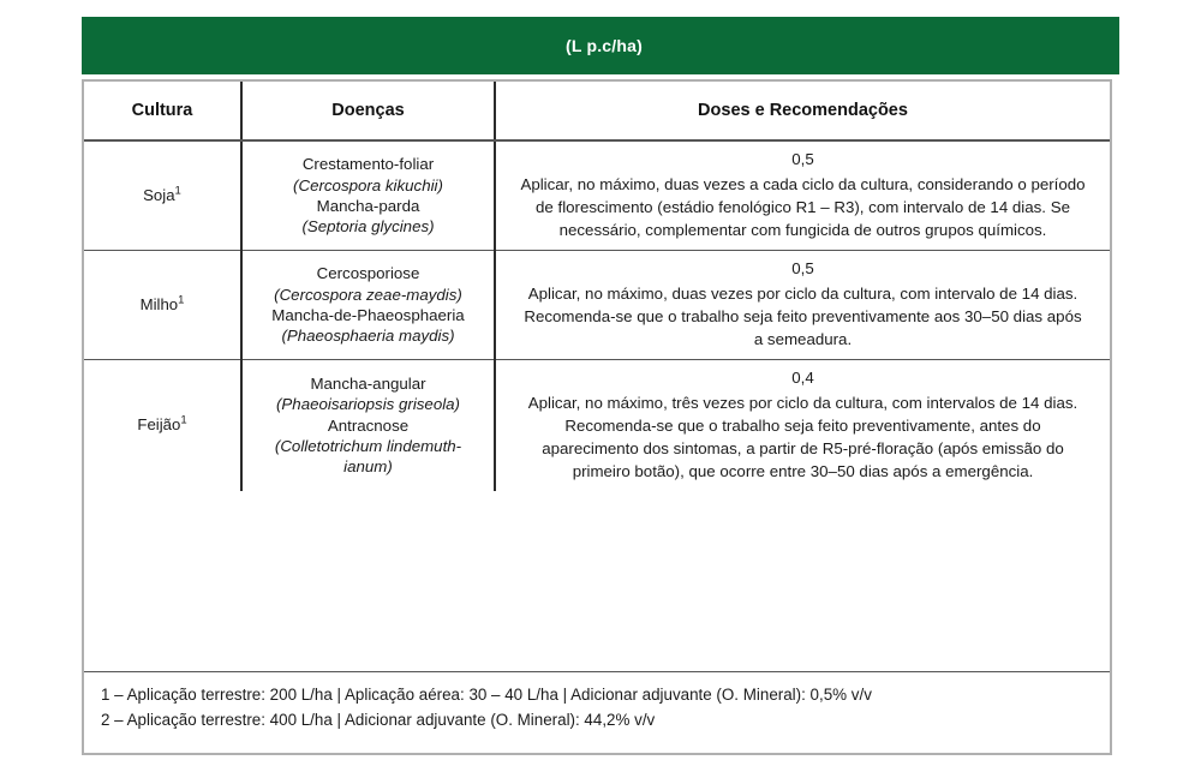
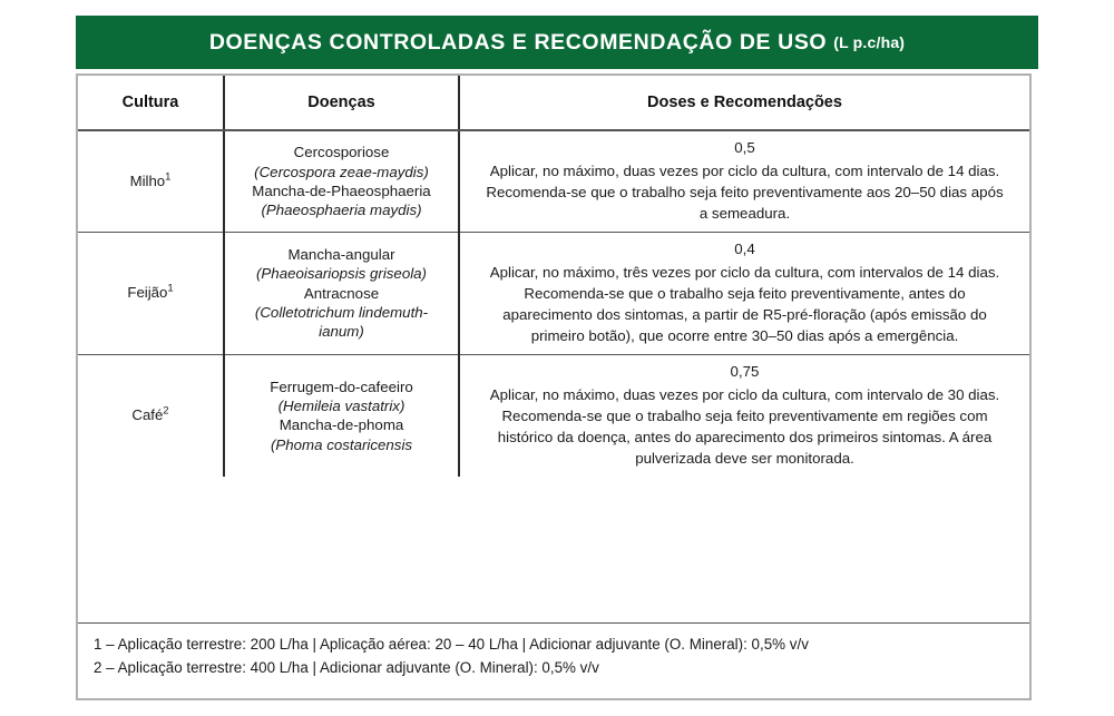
+ DOENÇAS CONTROLADAS E RECOMENDAÇÃO DE USO
  (L p.c/ha)
  Cultura	Doenças	Doses e Recomendações
- Soja1	Crestamento-foliar (Cercospora kikuchii) Mancha-parda (Septoria glycines)	0,5 Aplicar, no máximo, duas vezes a cada ciclo da cultura, considerando o período de florescimento (estádio fenológico R1 – R3), com intervalo de 14 dias. Se necessário, complementar com fungicida de outros grupos químicos.
- Milho1	Cercosporiose (Cercospora zeae-maydis) Mancha-de-Phaeosphaeria (Phaeosphaeria maydis)	0,5 Aplicar, no máximo, duas vezes por ciclo da cultura, com intervalo de 14 dias. Recomenda-se que o trabalho seja feito preventivamente aos 30–50 dias após a semeadura.
+ Milho1	Cercosporiose (Cercospora zeae-maydis) Mancha-de-Phaeosphaeria (Phaeosphaeria maydis)	0,5 Aplicar, no máximo, duas vezes por ciclo da cultura, com intervalo de 14 dias. Recomenda-se que o trabalho seja feito preventivamente aos 20–50 dias após a semeadura.
  Feijão1	Mancha-angular (Phaeoisariopsis griseola) Antracnose (Colletotrichum lindemuth-ianum)	0,4 Aplicar, no máximo, três vezes por ciclo da cultura, com intervalos de 14 dias. Recomenda-se que o trabalho seja feito preventivamente, antes do aparecimento dos sintomas, a partir de R5-pré-floração (após emissão do primeiro botão), que ocorre entre 30–50 dias após a emergência.
+ Café2	Ferrugem-do-cafeeiro (Hemileia vastatrix) Mancha-de-phoma (Phoma costaricensis	0,75 Aplicar, no máximo, duas vezes por ciclo da cultura, com intervalo de 30 dias. Recomenda-se que o trabalho seja feito preventivamente em regiões com histórico da doença, antes do aparecimento dos primeiros sintomas. A área pulverizada deve ser monitorada.
- 1 – Aplicação terrestre: 200 L/ha | Aplicação aérea: 30 – 40 L/ha | Adicionar adjuvante (O. Mineral): 0,5% v/v
+ 1 – Aplicação terrestre: 200 L/ha | Aplicação aérea: 20 – 40 L/ha | Adicionar adjuvante (O. Mineral): 0,5% v/v
- 2 – Aplicação terrestre: 400 L/ha | Adicionar adjuvante (O. Mineral): 44,2% v/v
+ 2 – Aplicação terrestre: 400 L/ha | Adicionar adjuvante (O. Mineral): 0,5% v/v
